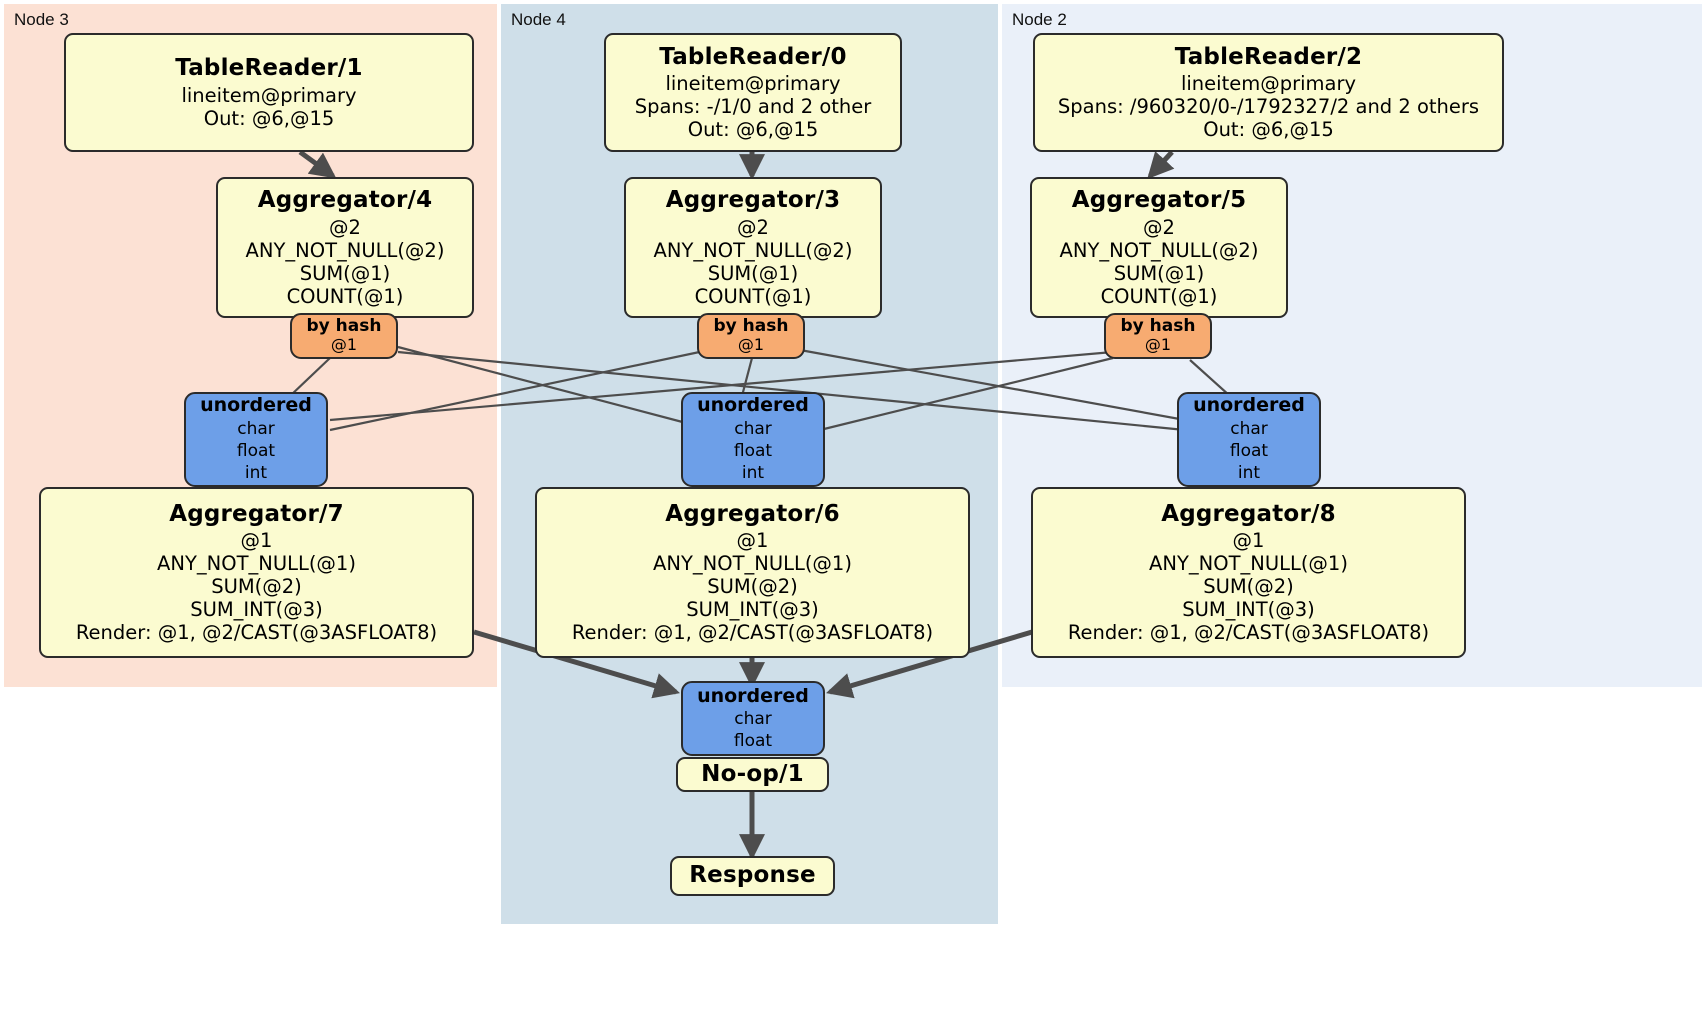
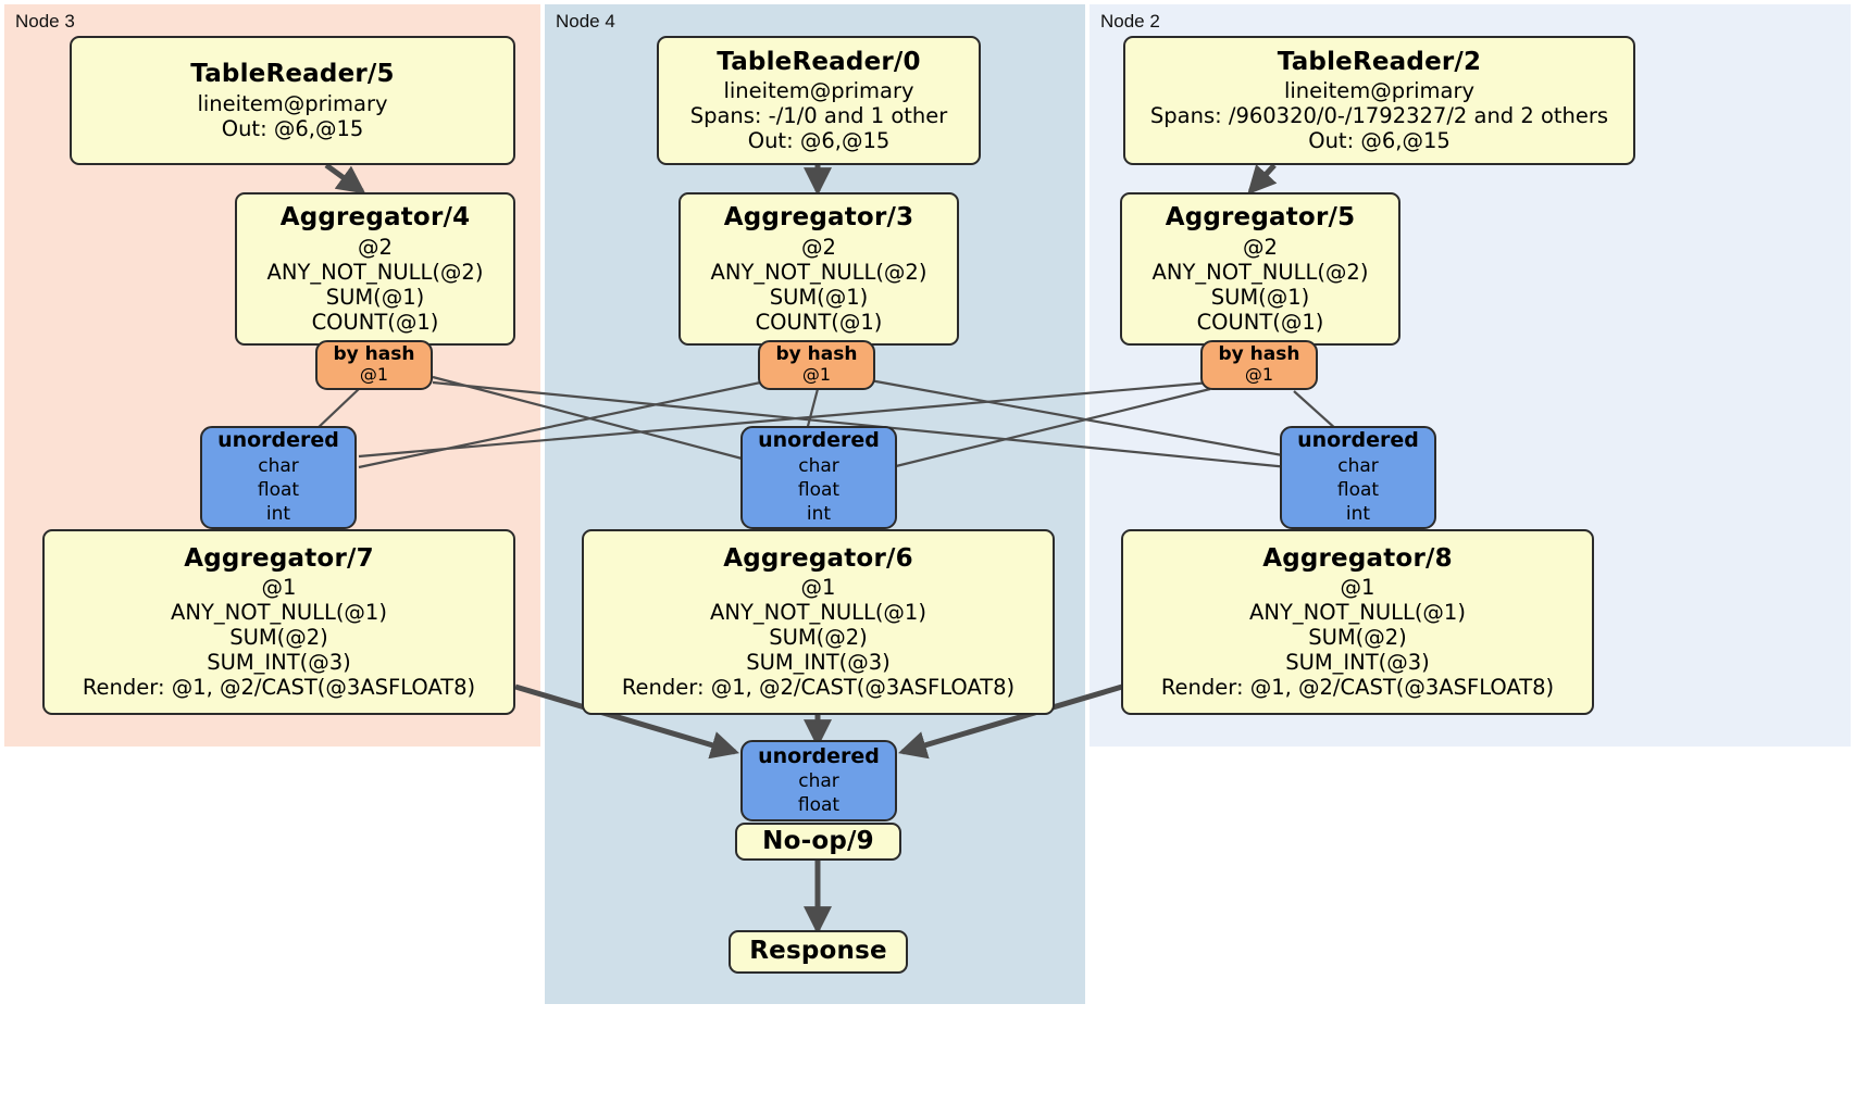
  Node 3
  Node 4
  Node 2
- TableReader/1
+ TableReader/5
  lineitem@primary
  Out: @6,@15
  TableReader/0
  lineitem@primary
- Spans: -/1/0 and 2 other
+ Spans: -/1/0 and 1 other
  Out: @6,@15
  TableReader/2
  lineitem@primary
  Spans: /960320/0-/1792327/2 and 2 others
  Out: @6,@15
  Aggregator/4
  @2
  ANY_NOT_NULL(@2)
  SUM(@1)
  COUNT(@1)
  Aggregator/3
  @2
  ANY_NOT_NULL(@2)
  SUM(@1)
  COUNT(@1)
  Aggregator/5
  @2
  ANY_NOT_NULL(@2)
  SUM(@1)
  COUNT(@1)
  by hash
  @1
  by hash
  @1
  by hash
  @1
  unordered
  char
  float
  int
  unordered
  char
  float
  int
  unordered
  char
  float
  int
  Aggregator/7
  @1
  ANY_NOT_NULL(@1)
  SUM(@2)
  SUM_INT(@3)
  Render: @1, @2/CAST(@3ASFLOAT8)
  Aggregator/6
  @1
  ANY_NOT_NULL(@1)
  SUM(@2)
  SUM_INT(@3)
  Render: @1, @2/CAST(@3ASFLOAT8)
  Aggregator/8
  @1
  ANY_NOT_NULL(@1)
  SUM(@2)
  SUM_INT(@3)
  Render: @1, @2/CAST(@3ASFLOAT8)
  unordered
  char
  float
- No-op/1
+ No-op/9
  Response
